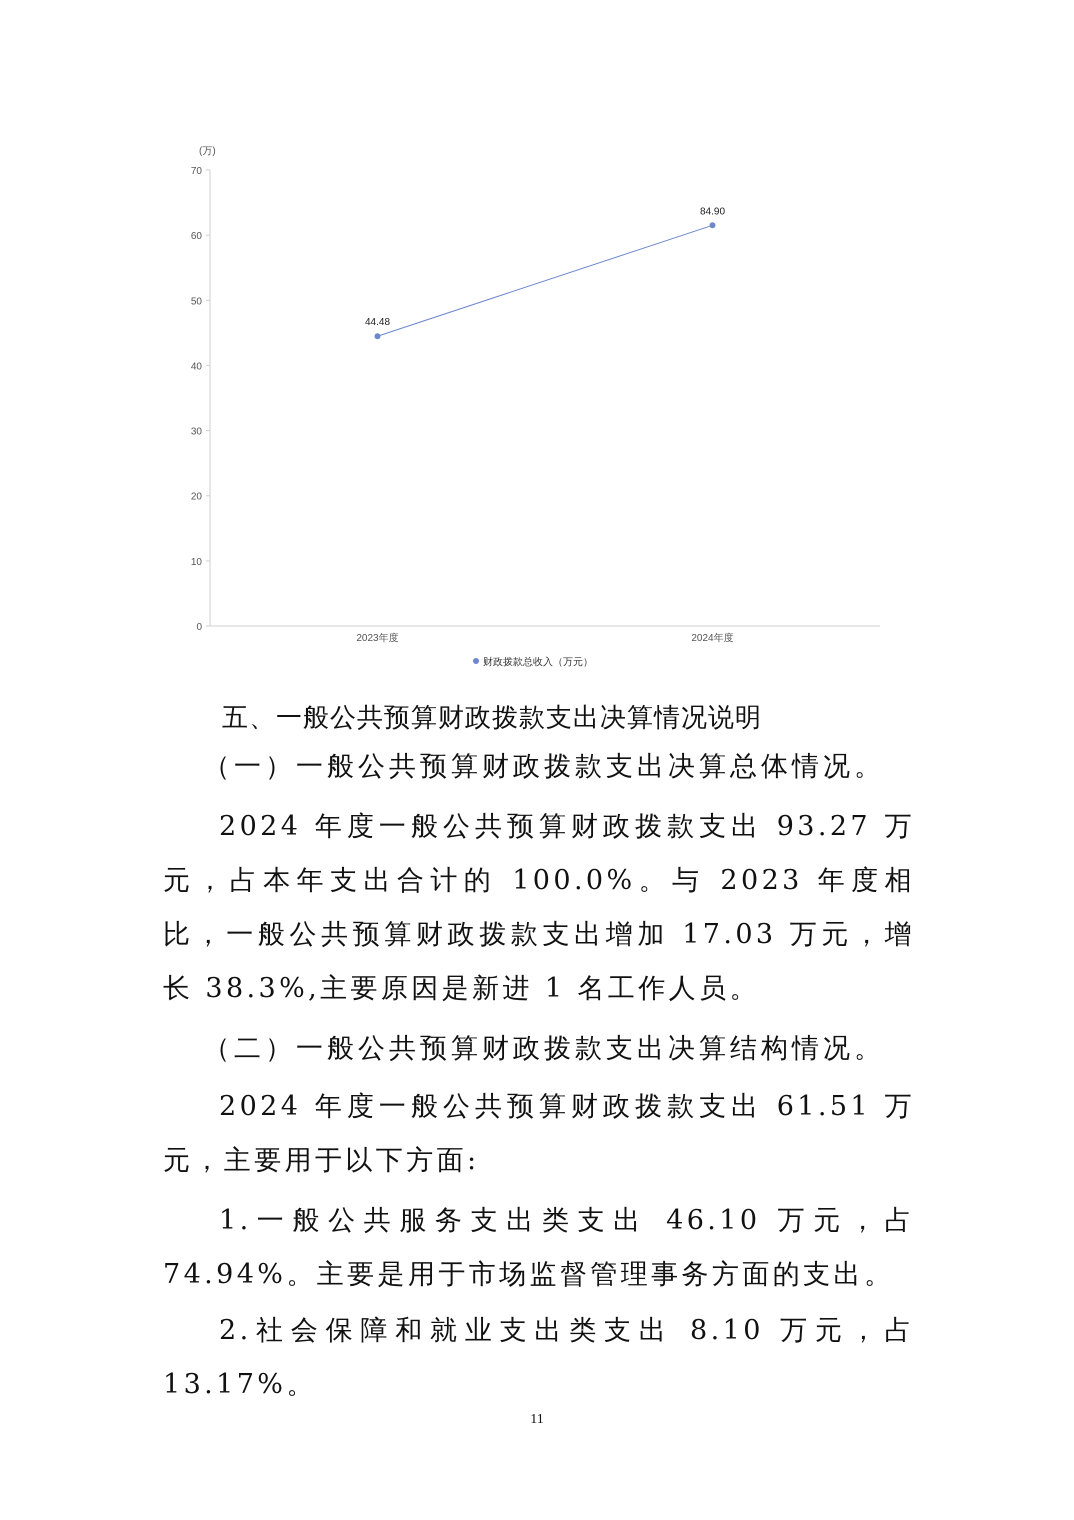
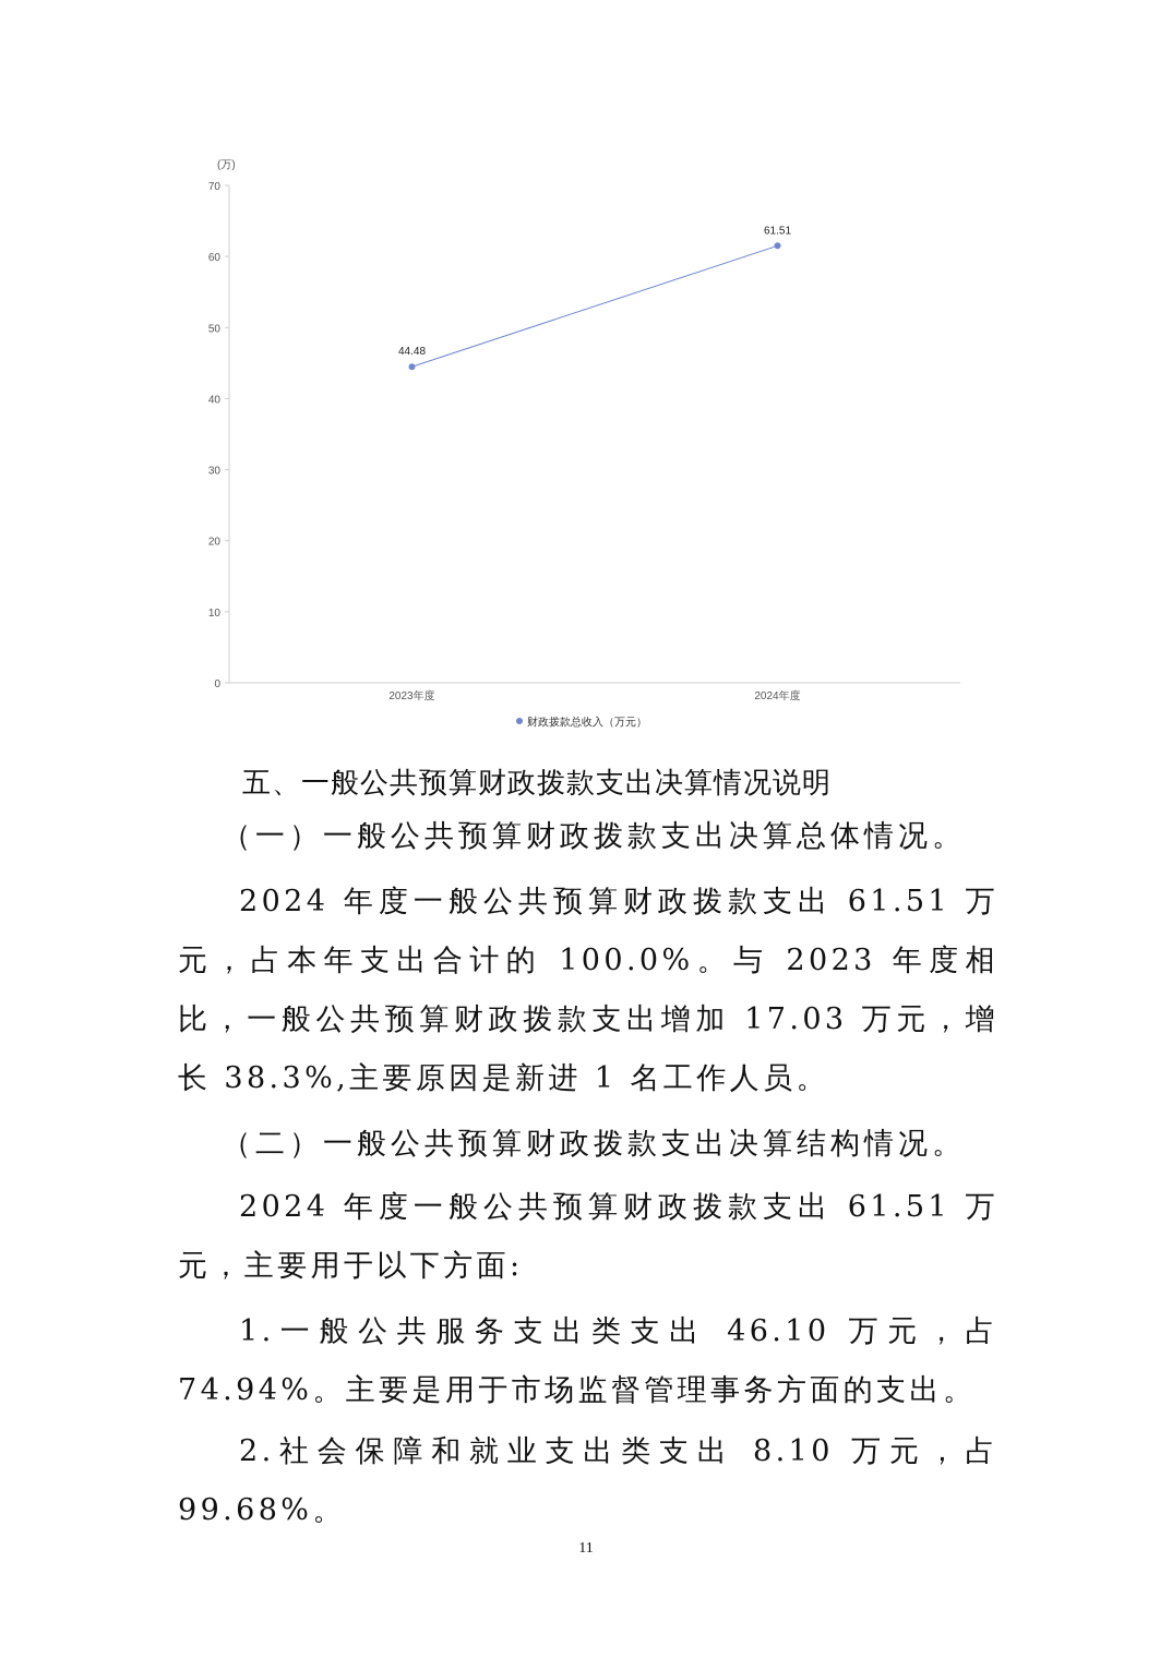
  (万)
  0
  10
  20
  30
  40
  50
  60
  70
  2023年度
  2024年度
  44.48
- 84.90
+ 61.51
  财政拨款总收入（万元）
  五、一般公共预算财政拨款支出决算情况说明
  （一）一般公共预算财政拨款支出决算总体情况。
- 2024 年度一般公共预算财政拨款支出 93.27 万元，占本年支出合计的 100.0%。与 2023 年度相比，一般公共预算财政拨款支出增加 17.03 万元，增长 38.3%,主要原因是新进 1 名工作人员。
+ 2024 年度一般公共预算财政拨款支出 61.51 万元，占本年支出合计的 100.0%。与 2023 年度相比，一般公共预算财政拨款支出增加 17.03 万元，增长 38.3%,主要原因是新进 1 名工作人员。
  （二）一般公共预算财政拨款支出决算结构情况。
  2024 年度一般公共预算财政拨款支出 61.51 万元，主要用于以下方面:
  1.一般公共服务支出类支出 46.10 万元，占 74.94%。主要是用于市场监督管理事务方面的支出。
- 2.社会保障和就业支出类支出 8.10 万元，占 13.17%。
+ 2.社会保障和就业支出类支出 8.10 万元，占 99.68%。
  11
